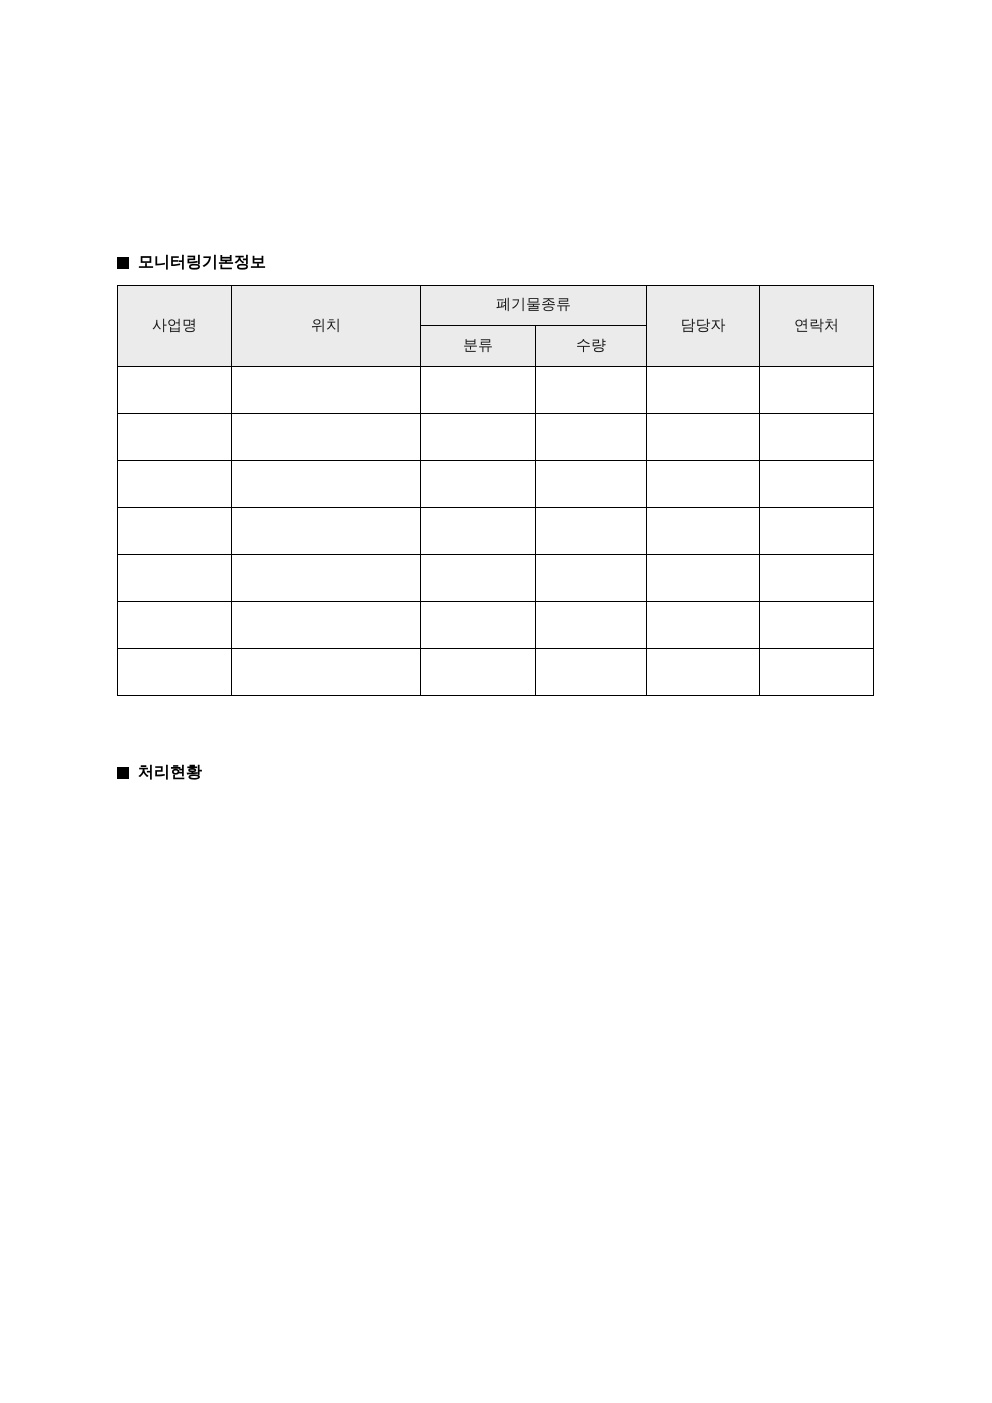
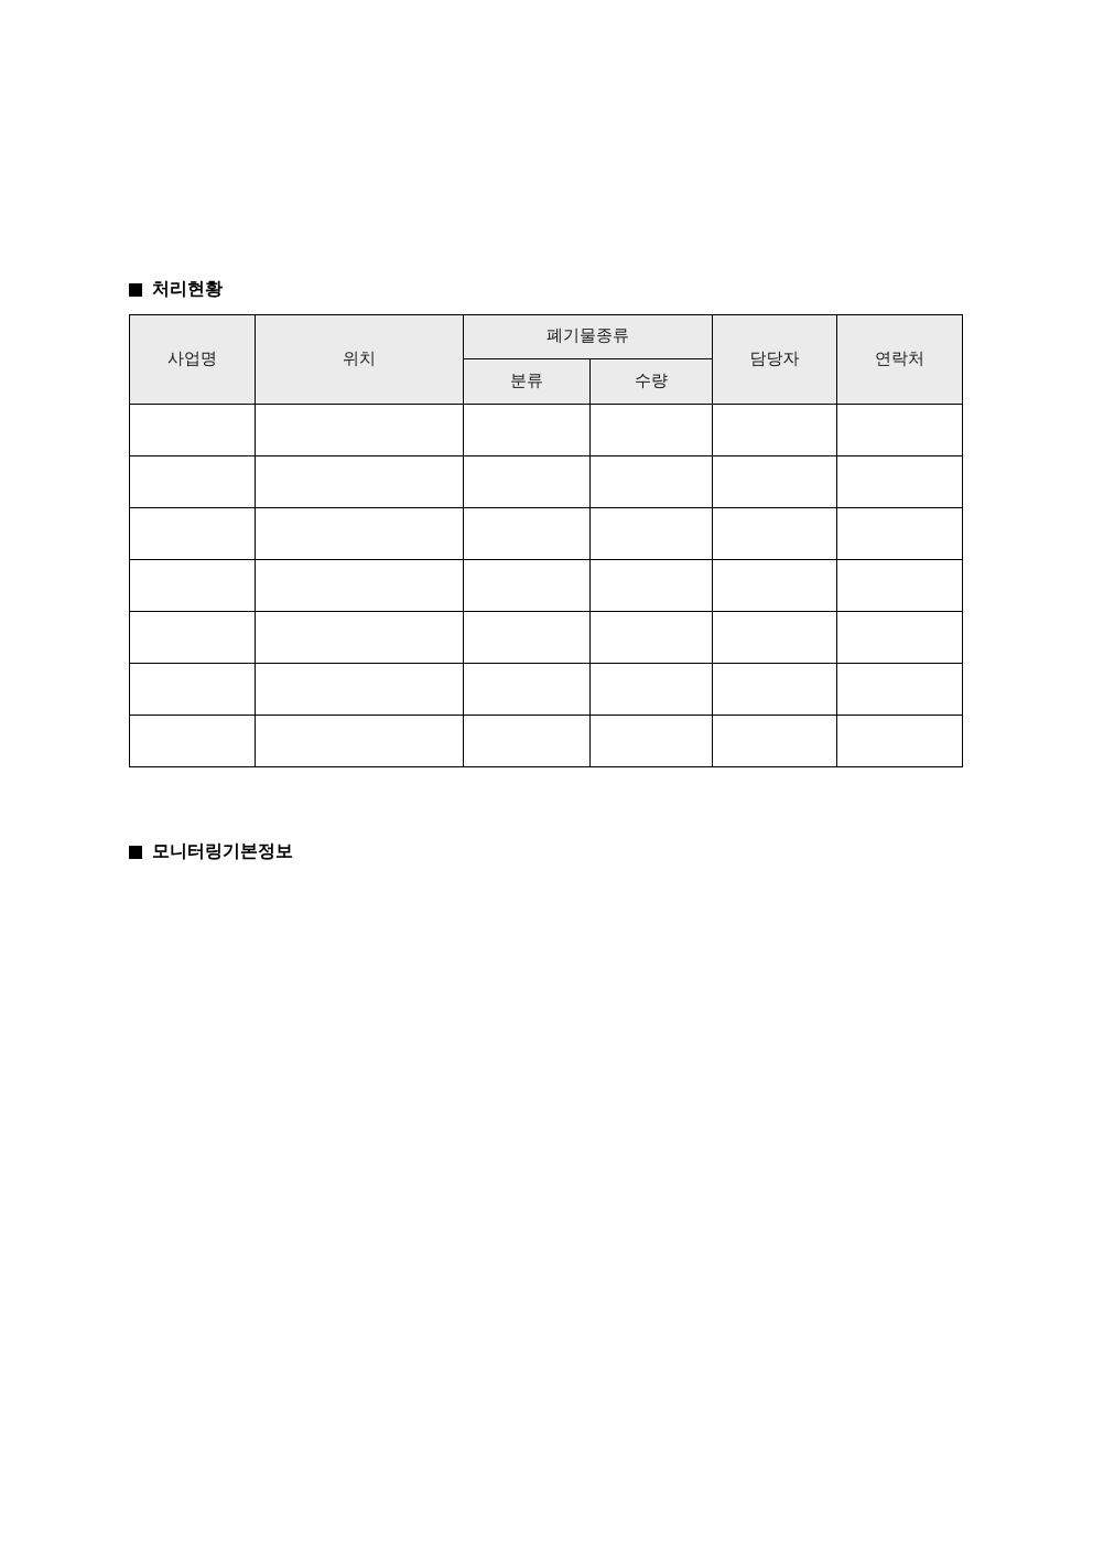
- 모니터링기본정보
+ 처리현황
  사업명	위치	폐기물종류	담당자	연락처
  분류	수량
- 처리현황
+ 모니터링기본정보
